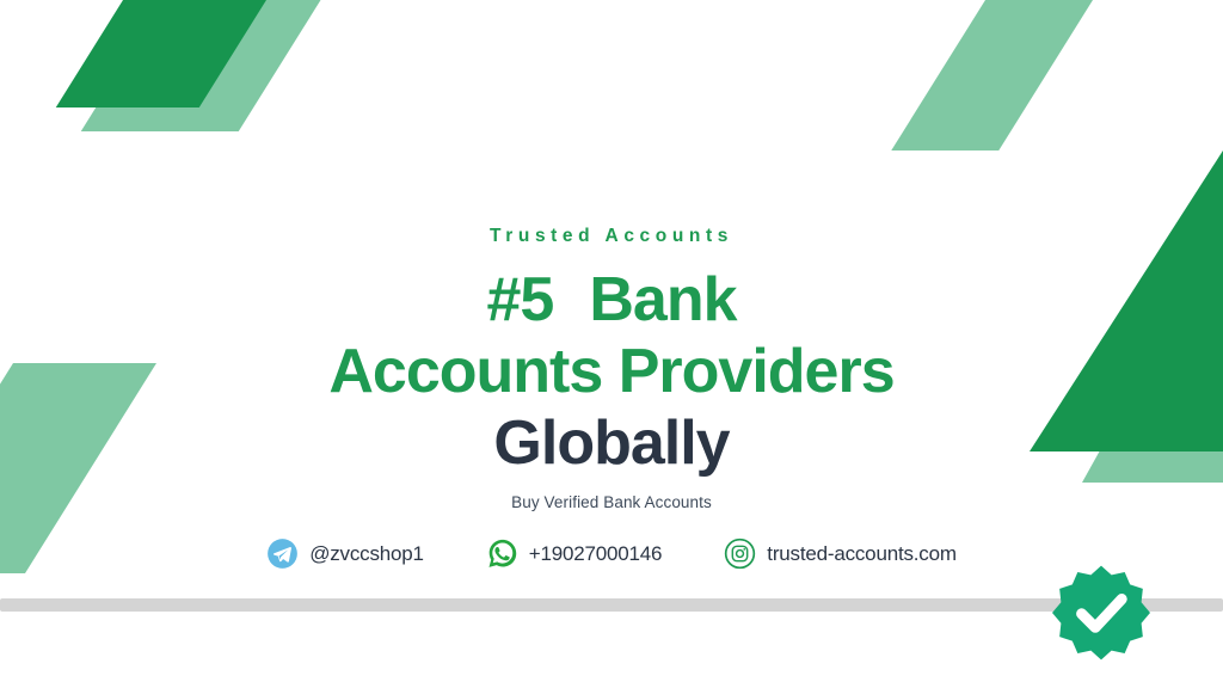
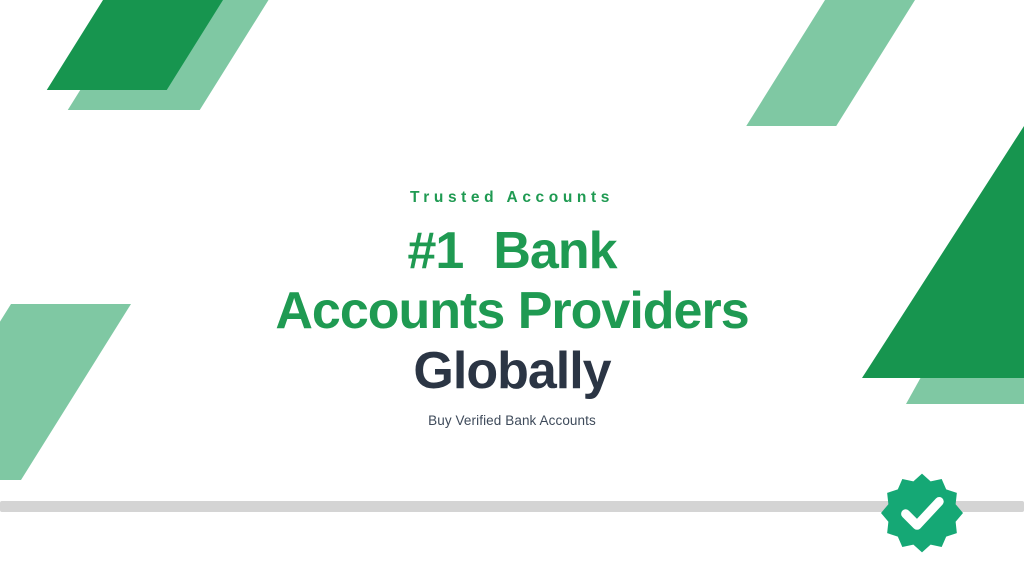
  Trusted Accounts
- #5 Bank
+ #1 Bank
  Accounts Providers
  Globally
  Buy Verified Bank Accounts
- @zvccshop1
- +19027000146
- trusted-accounts.com
